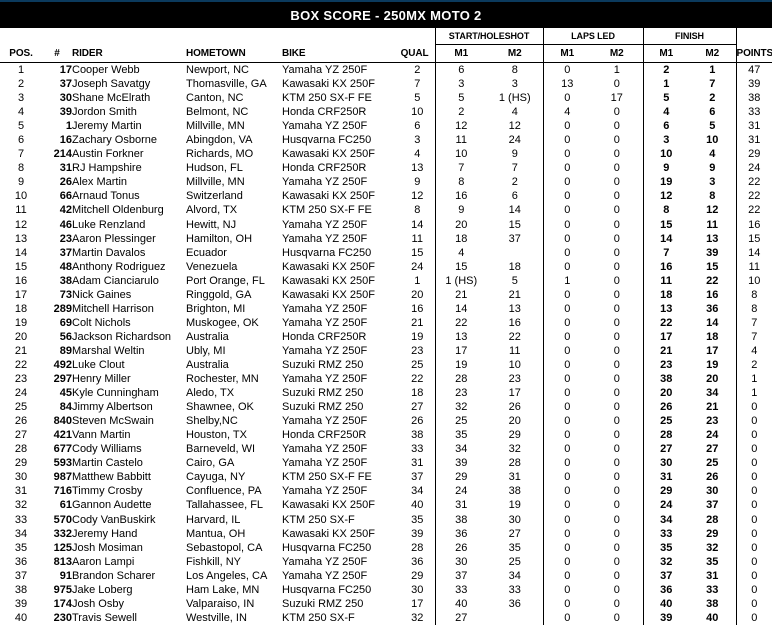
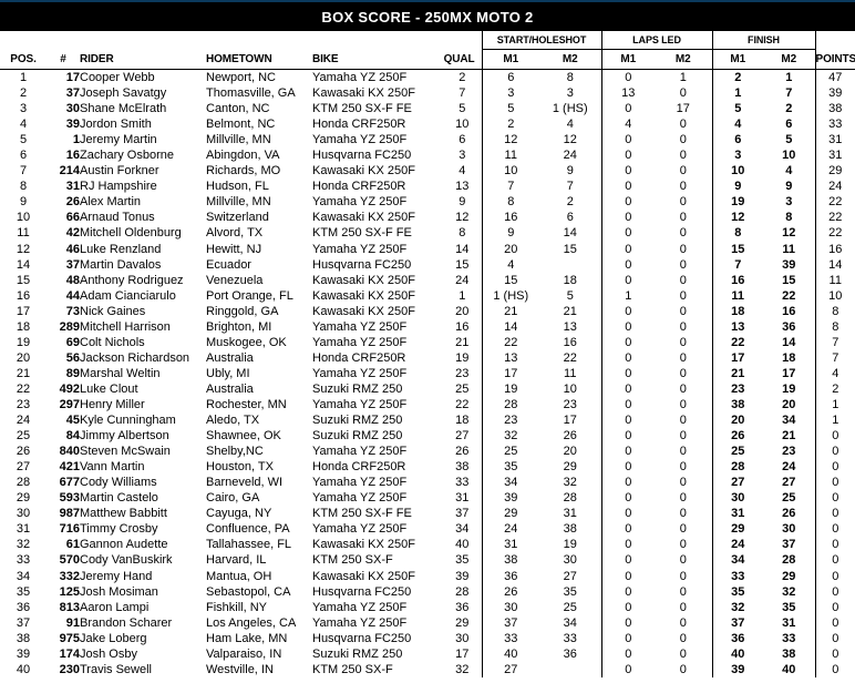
  BOX SCORE - 250MX MOTO 2
  						START/HOLESHOT	LAPS LED	FINISH
  POS.	#	RIDER	HOMETOWN	BIKE	QUAL	M1	M2	M1	M2	M1	M2	POINTS
  1	17	Cooper Webb	Newport, NC	Yamaha YZ 250F	2	6	8	0	1	2	1	47
  2	37	Joseph Savatgy	Thomasville, GA	Kawasaki KX 250F	7	3	3	13	0	1	7	39
  3	30	Shane McElrath	Canton, NC	KTM 250 SX-F FE	5	5	1 (HS)	0	17	5	2	38
  4	39	Jordon Smith	Belmont, NC	Honda CRF250R	10	2	4	4	0	4	6	33
  5	1	Jeremy Martin	Millville, MN	Yamaha YZ 250F	6	12	12	0	0	6	5	31
  6	16	Zachary Osborne	Abingdon, VA	Husqvarna FC250	3	11	24	0	0	3	10	31
  7	214	Austin Forkner	Richards, MO	Kawasaki KX 250F	4	10	9	0	0	10	4	29
  8	31	RJ Hampshire	Hudson, FL	Honda CRF250R	13	7	7	0	0	9	9	24
  9	26	Alex Martin	Millville, MN	Yamaha YZ 250F	9	8	2	0	0	19	3	22
  10	66	Arnaud Tonus	Switzerland	Kawasaki KX 250F	12	16	6	0	0	12	8	22
  11	42	Mitchell Oldenburg	Alvord, TX	KTM 250 SX-F FE	8	9	14	0	0	8	12	22
  12	46	Luke Renzland	Hewitt, NJ	Yamaha YZ 250F	14	20	15	0	0	15	11	16
- 13	23	Aaron Plessinger	Hamilton, OH	Yamaha YZ 250F	11	18	37	0	0	14	13	15
  14	37	Martin Davalos	Ecuador	Husqvarna FC250	15	4		0	0	7	39	14
  15	48	Anthony Rodriguez	Venezuela	Kawasaki KX 250F	24	15	18	0	0	16	15	11
- 16	38	Adam Cianciarulo	Port Orange, FL	Kawasaki KX 250F	1	1 (HS)	5	1	0	11	22	10
+ 16	44	Adam Cianciarulo	Port Orange, FL	Kawasaki KX 250F	1	1 (HS)	5	1	0	11	22	10
  17	73	Nick Gaines	Ringgold, GA	Kawasaki KX 250F	20	21	21	0	0	18	16	8
  18	289	Mitchell Harrison	Brighton, MI	Yamaha YZ 250F	16	14	13	0	0	13	36	8
  19	69	Colt Nichols	Muskogee, OK	Yamaha YZ 250F	21	22	16	0	0	22	14	7
  20	56	Jackson Richardson	Australia	Honda CRF250R	19	13	22	0	0	17	18	7
  21	89	Marshal Weltin	Ubly, MI	Yamaha YZ 250F	23	17	11	0	0	21	17	4
  22	492	Luke Clout	Australia	Suzuki RMZ 250	25	19	10	0	0	23	19	2
  23	297	Henry Miller	Rochester, MN	Yamaha YZ 250F	22	28	23	0	0	38	20	1
  24	45	Kyle Cunningham	Aledo, TX	Suzuki RMZ 250	18	23	17	0	0	20	34	1
  25	84	Jimmy Albertson	Shawnee, OK	Suzuki RMZ 250	27	32	26	0	0	26	21	0
  26	840	Steven McSwain	Shelby,NC	Yamaha YZ 250F	26	25	20	0	0	25	23	0
  27	421	Vann Martin	Houston, TX	Honda CRF250R	38	35	29	0	0	28	24	0
  28	677	Cody Williams	Barneveld, WI	Yamaha YZ 250F	33	34	32	0	0	27	27	0
  29	593	Martin Castelo	Cairo, GA	Yamaha YZ 250F	31	39	28	0	0	30	25	0
  30	987	Matthew Babbitt	Cayuga, NY	KTM 250 SX-F FE	37	29	31	0	0	31	26	0
  31	716	Timmy Crosby	Confluence, PA	Yamaha YZ 250F	34	24	38	0	0	29	30	0
  32	61	Gannon Audette	Tallahassee, FL	Kawasaki KX 250F	40	31	19	0	0	24	37	0
  33	570	Cody VanBuskirk	Harvard, IL	KTM 250 SX-F	35	38	30	0	0	34	28	0
  34	332	Jeremy Hand	Mantua, OH	Kawasaki KX 250F	39	36	27	0	0	33	29	0
  35	125	Josh Mosiman	Sebastopol, CA	Husqvarna FC250	28	26	35	0	0	35	32	0
  36	813	Aaron Lampi	Fishkill, NY	Yamaha YZ 250F	36	30	25	0	0	32	35	0
  37	91	Brandon Scharer	Los Angeles, CA	Yamaha YZ 250F	29	37	34	0	0	37	31	0
  38	975	Jake Loberg	Ham Lake, MN	Husqvarna FC250	30	33	33	0	0	36	33	0
  39	174	Josh Osby	Valparaiso, IN	Suzuki RMZ 250	17	40	36	0	0	40	38	0
  40	230	Travis Sewell	Westville, IN	KTM 250 SX-F	32	27		0	0	39	40	0
